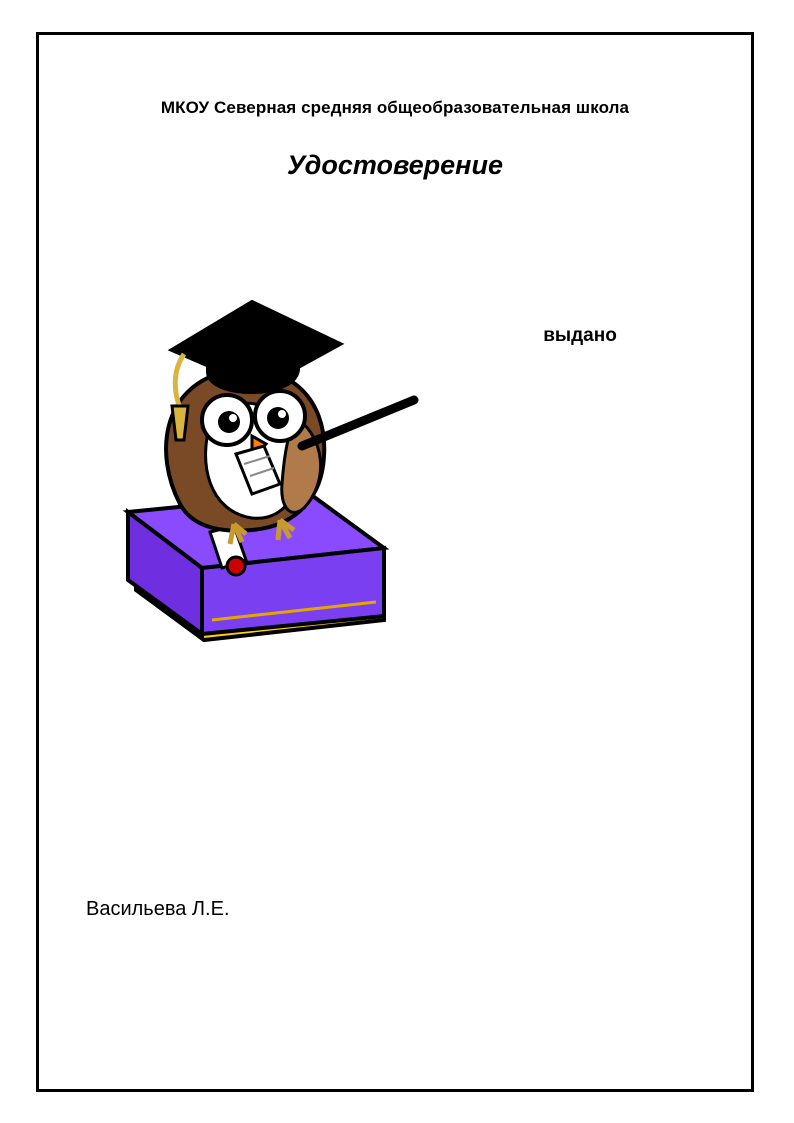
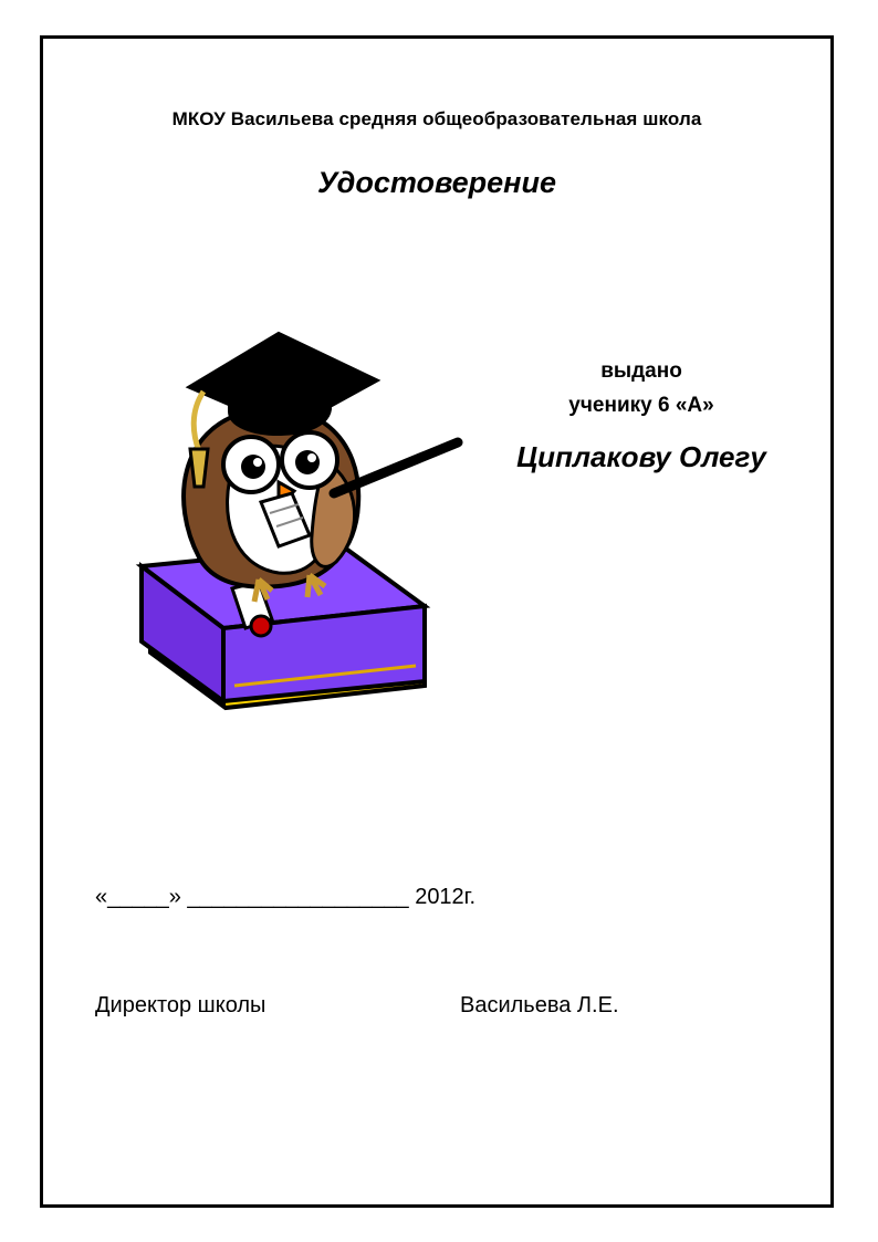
- МКОУ Северная средняя общеобразовательная школа
+ МКОУ Васильева средняя общеобразовательная школа
  Удостоверение
  выдано
+ ученику 6 «А»
+ Циплакову Олегу
+ «_____» __________________ 2012г.
+ Директор школы
  Васильева Л.Е.
